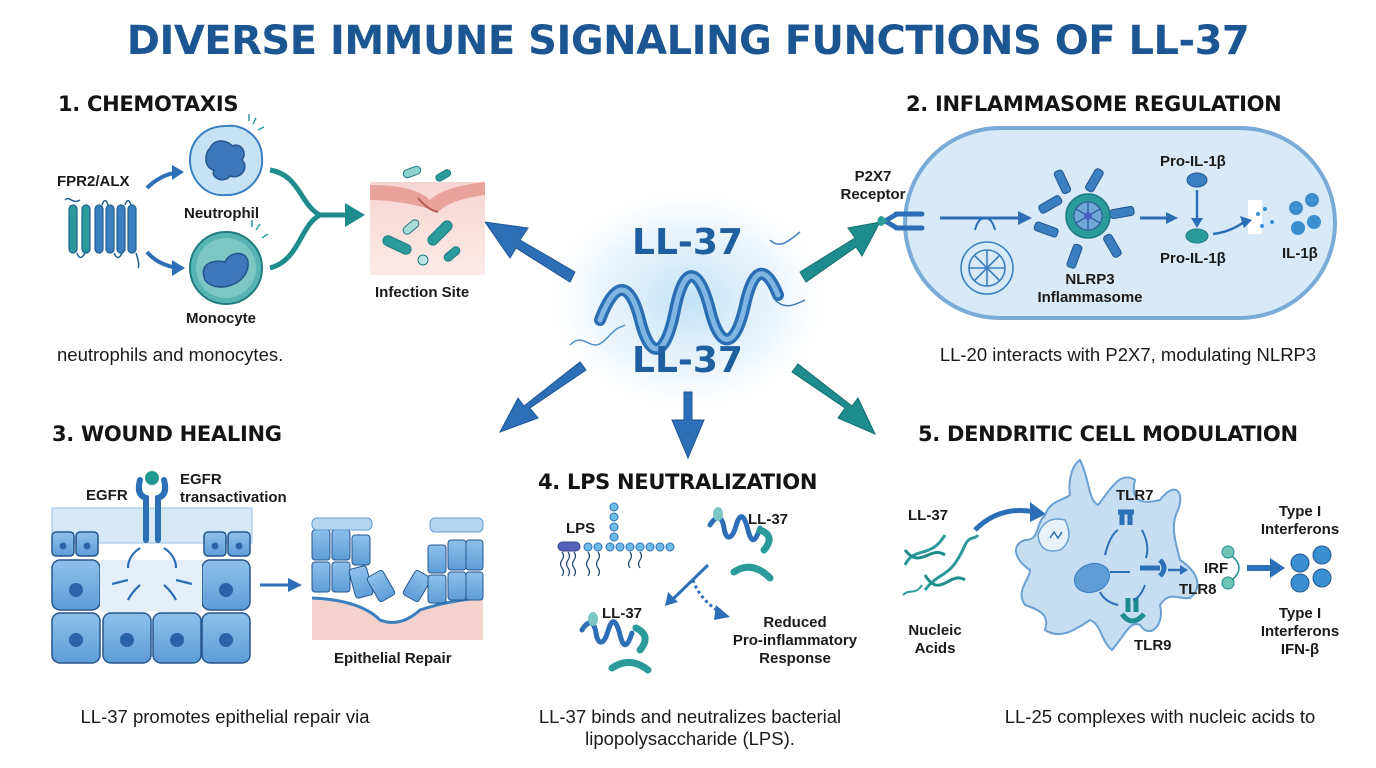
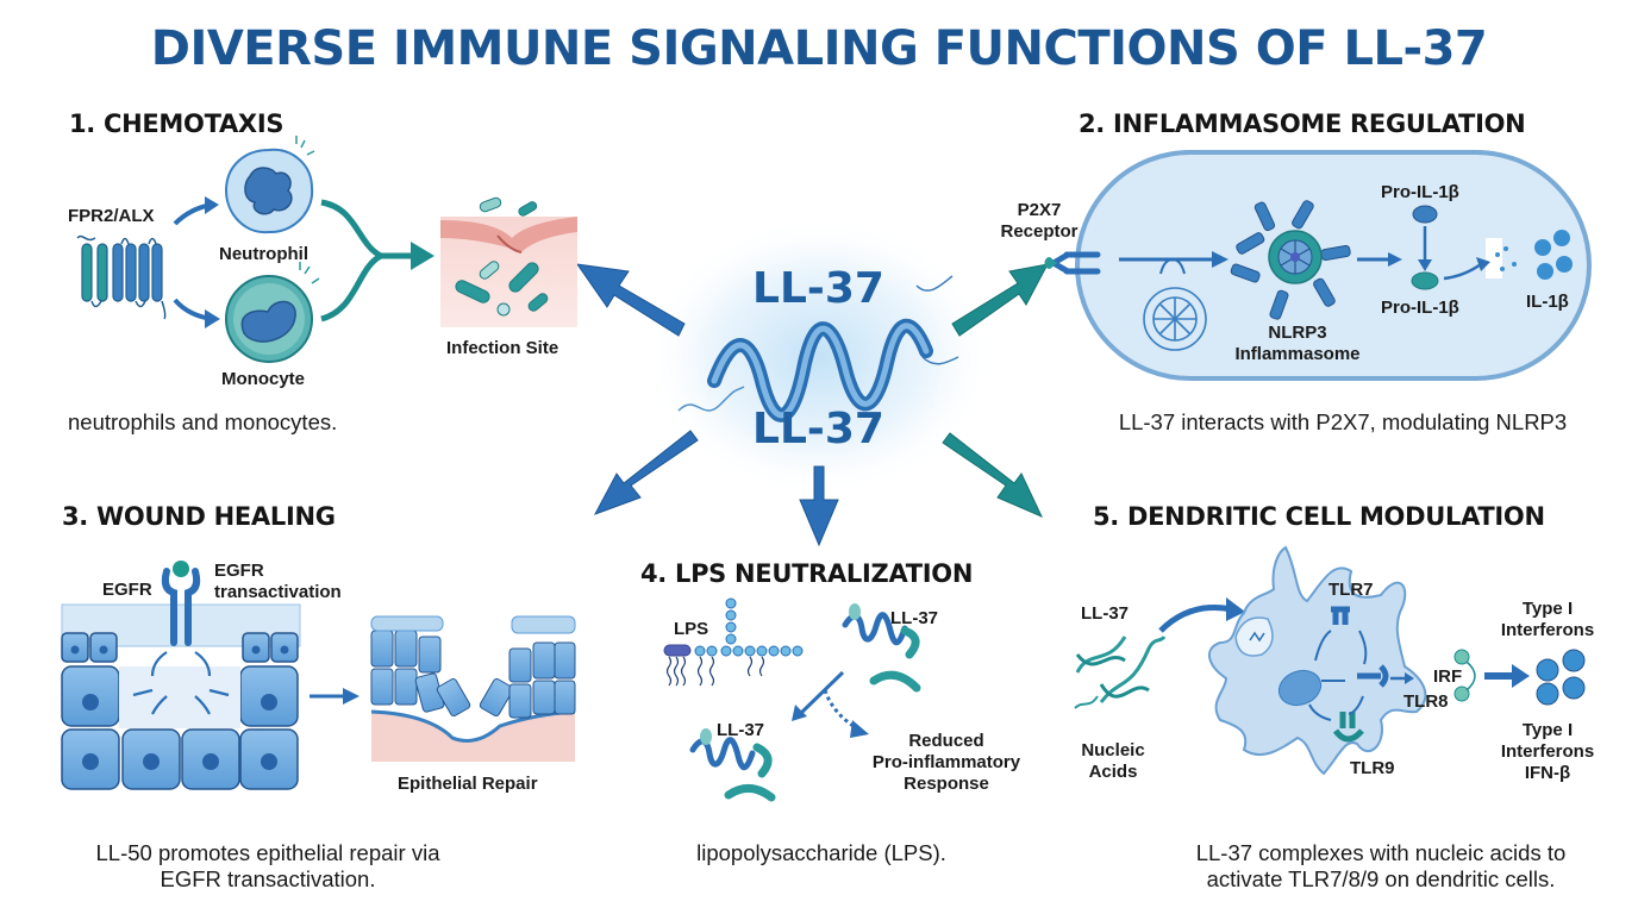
  DIVERSE IMMUNE SIGNALING FUNCTIONS OF LL-37
  LL-37
  LL-37
  1. CHEMOTAXIS
  FPR2/ALX
  Neutrophil
  Monocyte
  Infection Site
  neutrophils and monocytes.
  2. INFLAMMASOME REGULATION
  P2X7
  Receptor
  NLRP3
  Inflammasome
  Pro-IL-1β
  Pro-IL-1β
  IL-1β
- LL-20 interacts with P2X7, modulating NLRP3
+ LL-37 interacts with P2X7, modulating NLRP3
  3. WOUND HEALING
  EGFR
  EGFR
  transactivation
  Epithelial Repair
- LL-37 promotes epithelial repair via
+ LL-50 promotes epithelial repair via
+ EGFR transactivation.
  4. LPS NEUTRALIZATION
  LPS
  LL-37
  LL-37
  Reduced
  Pro-inflammatory
  Response
- LL-37 binds and neutralizes bacterial
  lipopolysaccharide (LPS).
  5. DENDRITIC CELL MODULATION
  LL-37
  Nucleic
  Acids
  TLR7
  TLR8
  TLR9
  IRF
  Type I
  Interferons
  Type I
  Interferons
  IFN-β
- LL-25 complexes with nucleic acids to
+ LL-37 complexes with nucleic acids to
+ activate TLR7/8/9 on dendritic cells.
